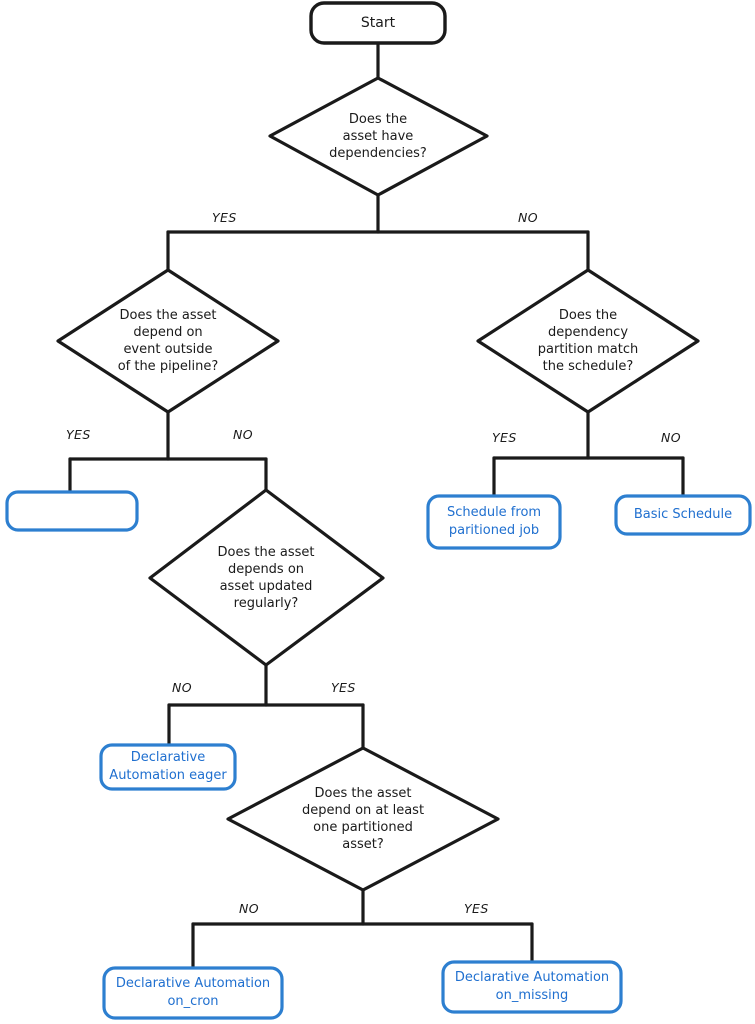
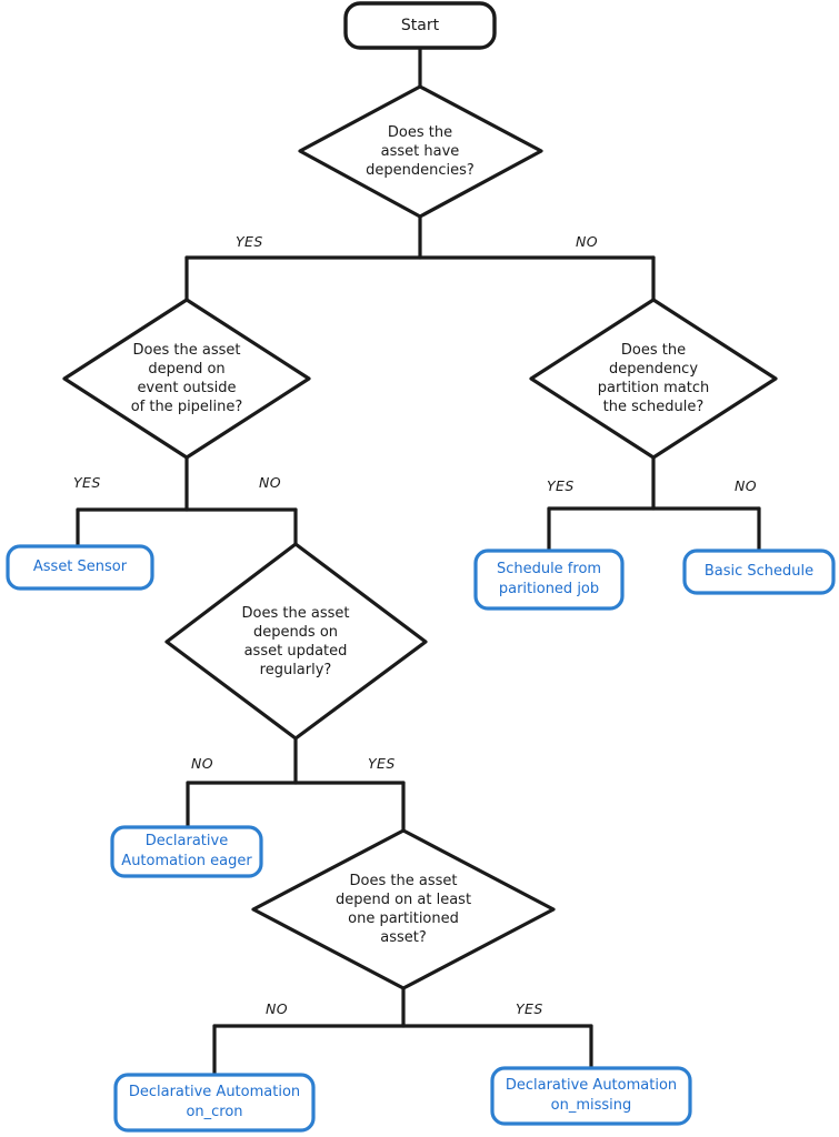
  Start
  Does the
  asset have
  dependencies?
  Does the asset
  depend on
  event outside
  of the pipeline?
  Does the
  dependency
  partition match
  the schedule?
  Does the asset
  depends on
  asset updated
  regularly?
  Does the asset
  depend on at least
  one partitioned
  asset?
+ Asset Sensor
  Schedule from
  paritioned job
  Basic Schedule
  Declarative
  Automation eager
  Declarative Automation
  on_cron
  Declarative Automation
  on_missing
  YES
  NO
  YES
  NO
  YES
  NO
  NO
  YES
  NO
  YES
